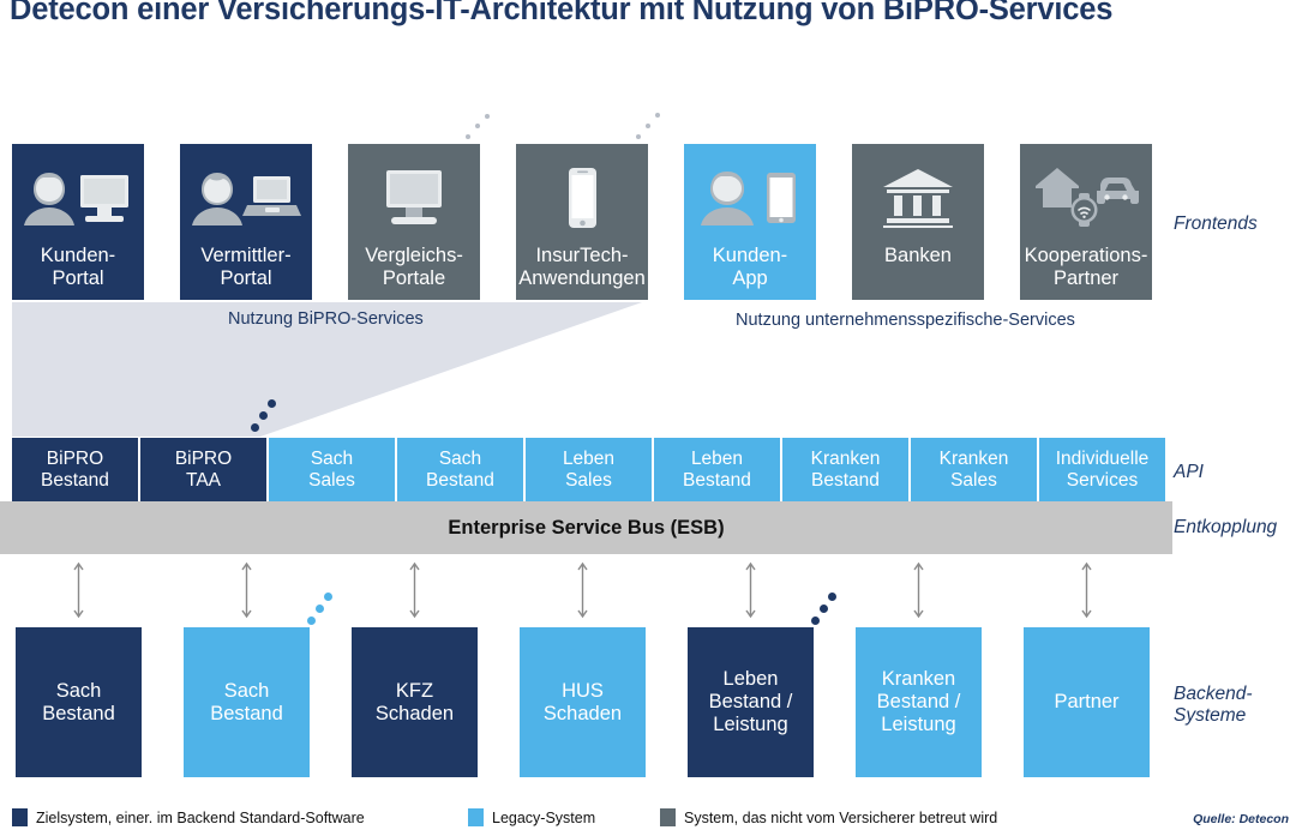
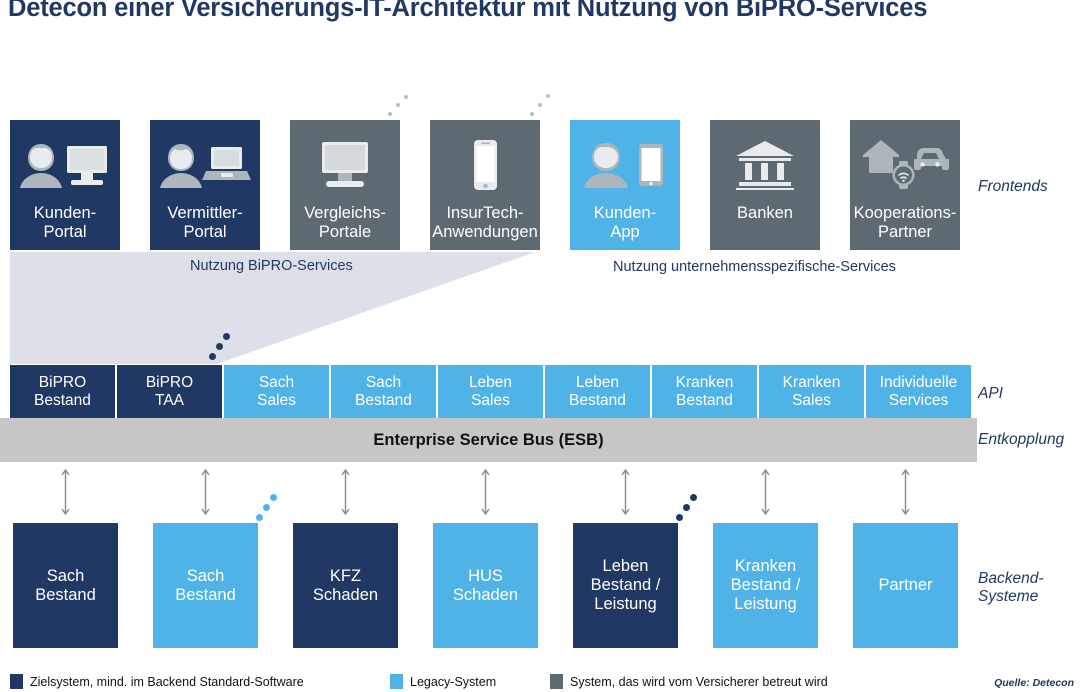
  Detecon einer Versicherungs-IT-Architektur mit Nutzung von BiPRO-Services
  Kunden-
  Portal
  Vermittler-
  Portal
  Vergleichs-
  Portale
  InsurTech-
  Anwendungen
  Kunden-
  App
  Banken
  Kooperations-
  Partner
  Frontends
  Nutzung BiPRO-Services
  Nutzung unternehmensspezifische-Services
  BiPRO
  Bestand
  BiPRO
  TAA
  Sach
  Sales
  Sach
  Bestand
  Leben
  Sales
  Leben
  Bestand
  Kranken
  Bestand
  Kranken
  Sales
  Individuelle
  Services
  API
  Enterprise Service Bus (ESB)
  Entkopplung
  Sach
  Bestand
  Sach
  Bestand
  KFZ
  Schaden
  HUS
  Schaden
  Leben
  Bestand /
  Leistung
  Kranken
  Bestand /
  Leistung
  Partner
  Backend-
  Systeme
- Zielsystem, einer. im Backend Standard-Software
+ Zielsystem, mind. im Backend Standard-Software
  Legacy-System
- System, das nicht vom Versicherer betreut wird
+ System, das wird vom Versicherer betreut wird
  Quelle: Detecon
